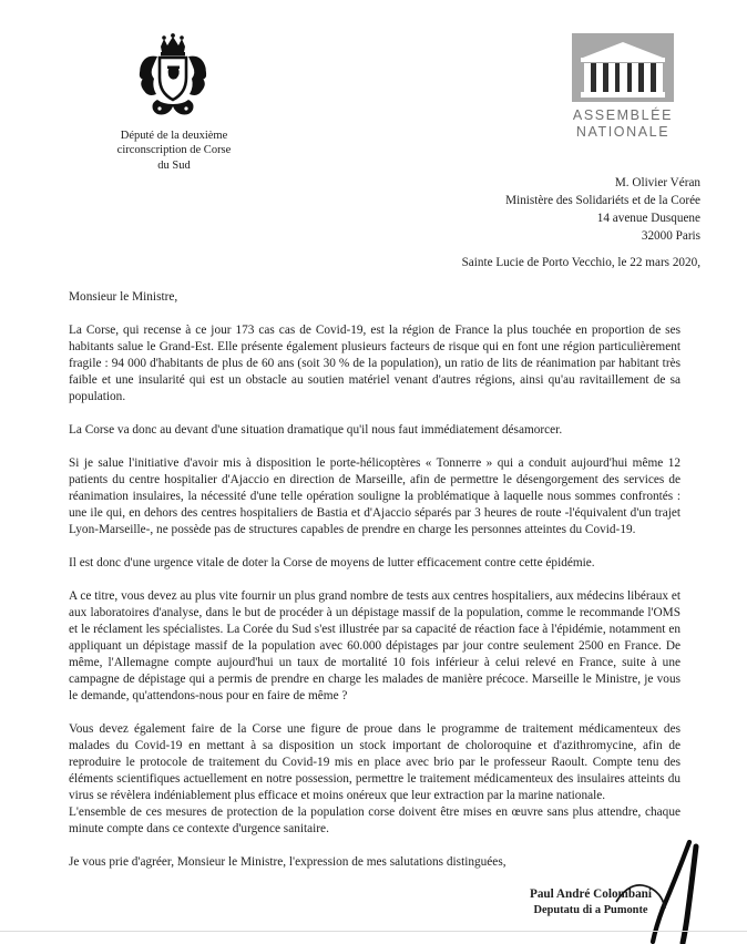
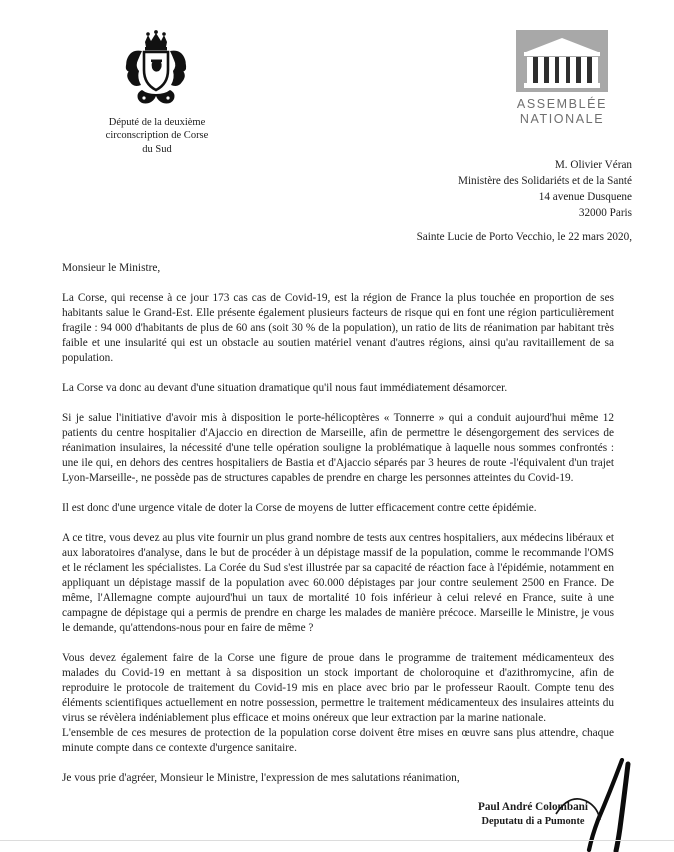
  Député de la deuxième
  circonscription de Corse
  du Sud
  ASSEMBLÉE
  NATIONALE
  M. Olivier Véran
- Ministère des Solidariéts et de la Corée
+ Ministère des Solidariéts et de la Santé
  14 avenue Dusquene
  32000 Paris
  Sainte Lucie de Porto Vecchio, le 22 mars 2020,
  Monsieur le Ministre,
  La Corse, qui recense à ce jour 173 cas cas de Covid-19, est la région de France la plus touchée en proportion de ses habitants salue le Grand-Est. Elle présente également plusieurs facteurs de risque qui en font une région particulièrement fragile : 94 000 d'habitants de plus de 60 ans (soit 30 % de la population), un ratio de lits de réanimation par habitant très faible et une insularité qui est un obstacle au soutien matériel venant d'autres régions, ainsi qu'au ravitaillement de sa population.
  La Corse va donc au devant d'une situation dramatique qu'il nous faut immédiatement désamorcer.
  Si je salue l'initiative d'avoir mis à disposition le porte-hélicoptères « Tonnerre » qui a conduit aujourd'hui même 12 patients du centre hospitalier d'Ajaccio en direction de Marseille, afin de permettre le désengorgement des services de réanimation insulaires, la nécessité d'une telle opération souligne la problématique à laquelle nous sommes confrontés : une ile qui, en dehors des centres hospitaliers de Bastia et d'Ajaccio séparés par 3 heures de route -l'équivalent d'un trajet Lyon-Marseille-, ne possède pas de structures capables de prendre en charge les personnes atteintes du Covid-19.
  Il est donc d'une urgence vitale de doter la Corse de moyens de lutter efficacement contre cette épidémie.
  A ce titre, vous devez au plus vite fournir un plus grand nombre de tests aux centres hospitaliers, aux médecins libéraux et aux laboratoires d'analyse, dans le but de procéder à un dépistage massif de la population, comme le recommande l'OMS et le réclament les spécialistes. La Corée du Sud s'est illustrée par sa capacité de réaction face à l'épidémie, notamment en appliquant un dépistage massif de la population avec 60.000 dépistages par jour contre seulement 2500 en France. De même, l'Allemagne compte aujourd'hui un taux de mortalité 10 fois inférieur à celui relevé en France, suite à une campagne de dépistage qui a permis de prendre en charge les malades de manière précoce. Marseille le Ministre, je vous le demande, qu'attendons-nous pour en faire de même ?
  Vous devez également faire de la Corse une figure de proue dans le programme de traitement médicamenteux des malades du Covid-19 en mettant à sa disposition un stock important de choloroquine et d'azithromycine, afin de reproduire le protocole de traitement du Covid-19 mis en place avec brio par le professeur Raoult. Compte tenu des éléments scientifiques actuellement en notre possession, permettre le traitement médicamenteux des insulaires atteints du virus se révèlera indéniablement plus efficace et moins onéreux que leur extraction par la marine nationale.
  L'ensemble de ces mesures de protection de la population corse doivent être mises en œuvre sans plus attendre, chaque minute compte dans ce contexte d'urgence sanitaire.
- Je vous prie d'agréer, Monsieur le Ministre, l'expression de mes salutations distinguées,
+ Je vous prie d'agréer, Monsieur le Ministre, l'expression de mes salutations réanimation,
  Paul André Colobani
  Deputatu di a Pumonte
